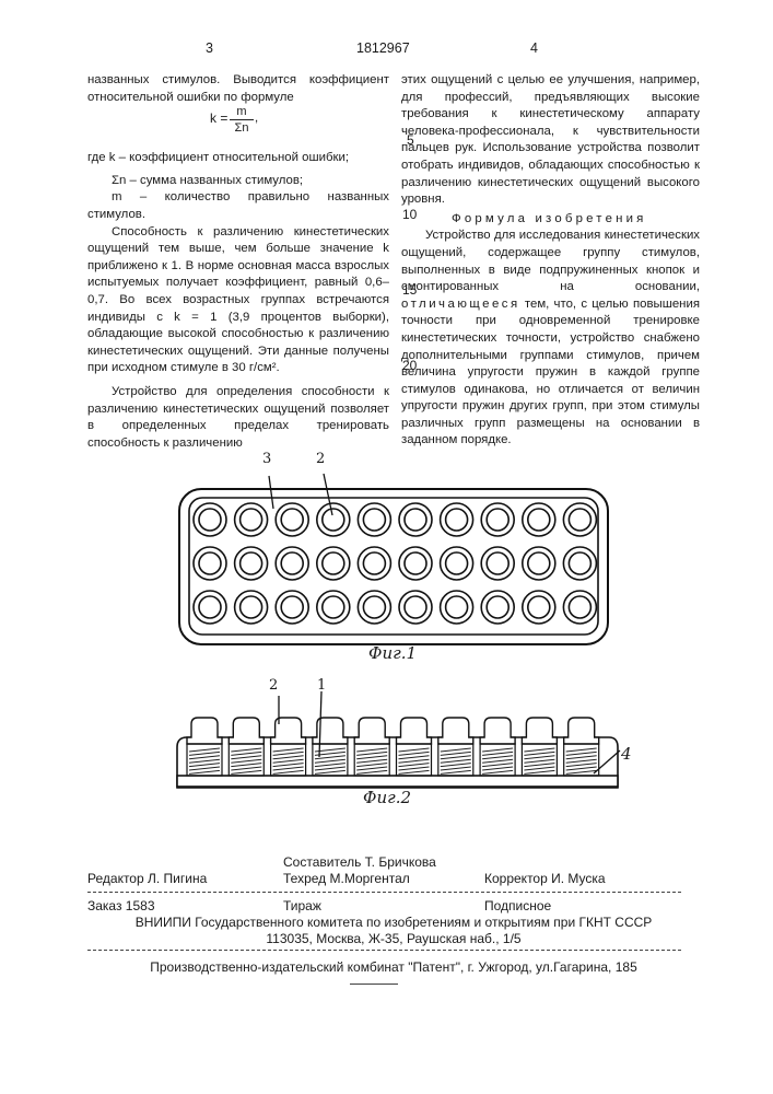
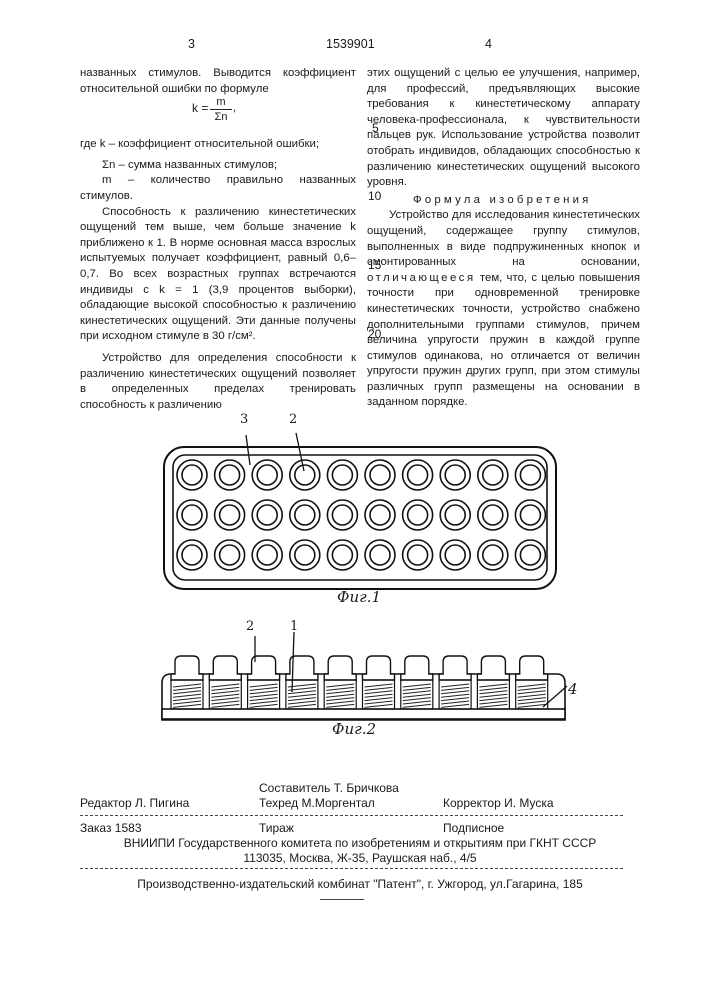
  3
- 1812967
+ 1539901
  4
  названных стимулов. Выводится коэффициент относительной ошибки по формуле
  k =
  m
  Σn
  ,
  где k – коэффициент относительной ошибки;
  Σn – сумма названных стимулов;
  m – количество правильно названных стимулов.
  Способность к различению кинестетических ощущений тем выше, чем больше значение k приближено к 1. В норме основная масса взрослых испытуемых получает коэффициент, равный 0,6–0,7. Во всех возрастных группах встречаются индивиды с k = 1 (3,9 процентов выборки), обладающие высокой способностью к различению кинестетических ощущений. Эти данные получены при исходном стимуле в 30 г/см².
  Устройство для определения способности к различению кинестетических ощущений позволяет в определенных пределах тренировать способность к различению
  5
  10
  15
  20
  этих ощущений с целью ее улучшения, например, для профессий, предъявляющих высокие требования к кинестетическому аппарату человека-профессионала, к чувствительности пальцев рук. Использование устройства позволит отобрать индивидов, обладающих способностью к различению кинестетических ощущений высокого уровня.
  Формула изобретения
  Устройство для исследования кинестетических ощущений, содержащее группу стимулов, выполненных в виде подпружиненных кнопок и смонтированных на основании, отличающееся тем, что, с целью повышения точности при одновременной тренировке кинестетических точности, устройство снабжено дополнительными группами стимулов, причем величина упругости пружин в каждой группе стимулов одинакова, но отличается от величин упругости пружин других групп, при этом стимулы различных групп размещены на основании в заданном порядке.
  3
  2
  Фиг.1
  2
  1
  4
  Фиг.2
  Составитель Т. Бричкова
  Редактор Л. Пигина
  Техред М.Моргентал
  Корректор И. Муска
  Заказ 1583
  Тираж
  Подписное
  ВНИИПИ Государственного комитета по изобретениям и открытиям при ГКНТ СССР
- 113035, Москва, Ж-35, Раушская наб., 1/5
+ 113035, Москва, Ж-35, Раушская наб., 4/5
  Производственно-издательский комбинат "Патент", г. Ужгород, ул.Гагарина, 185
